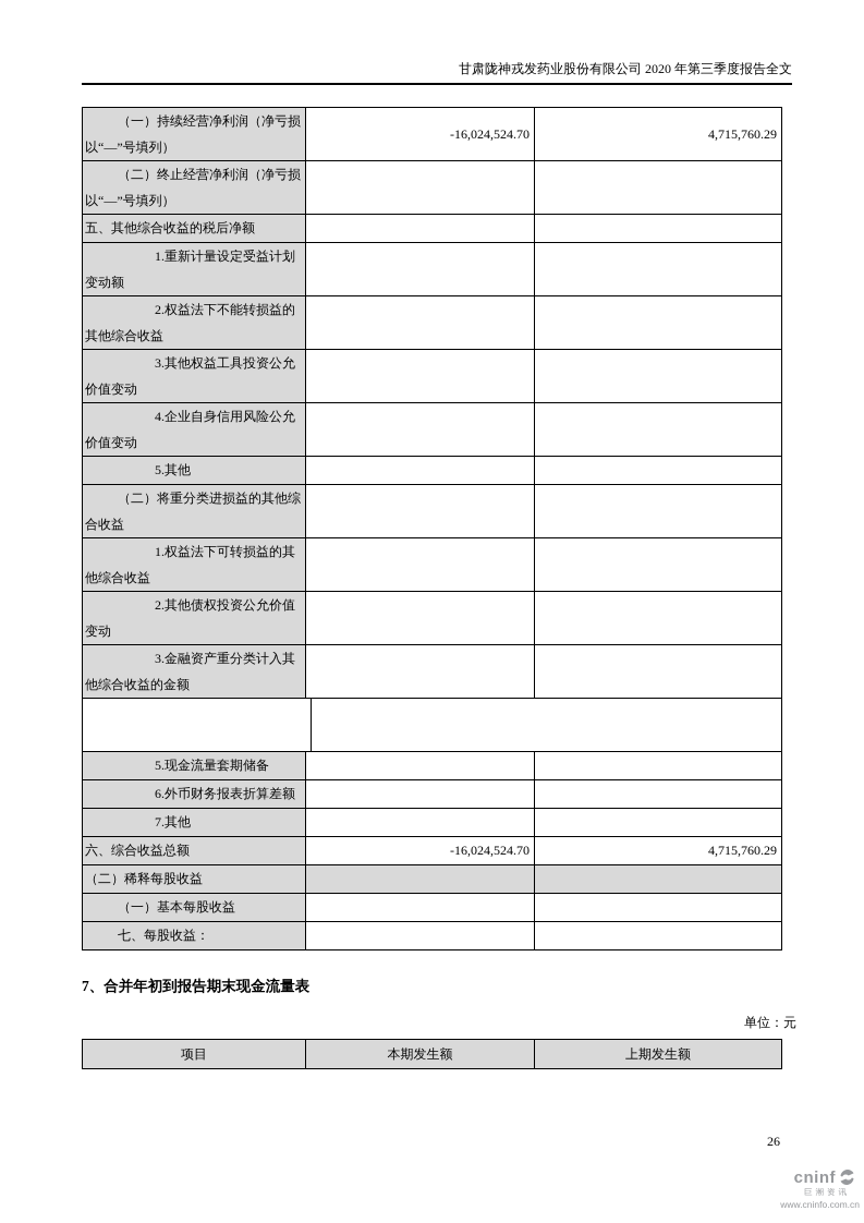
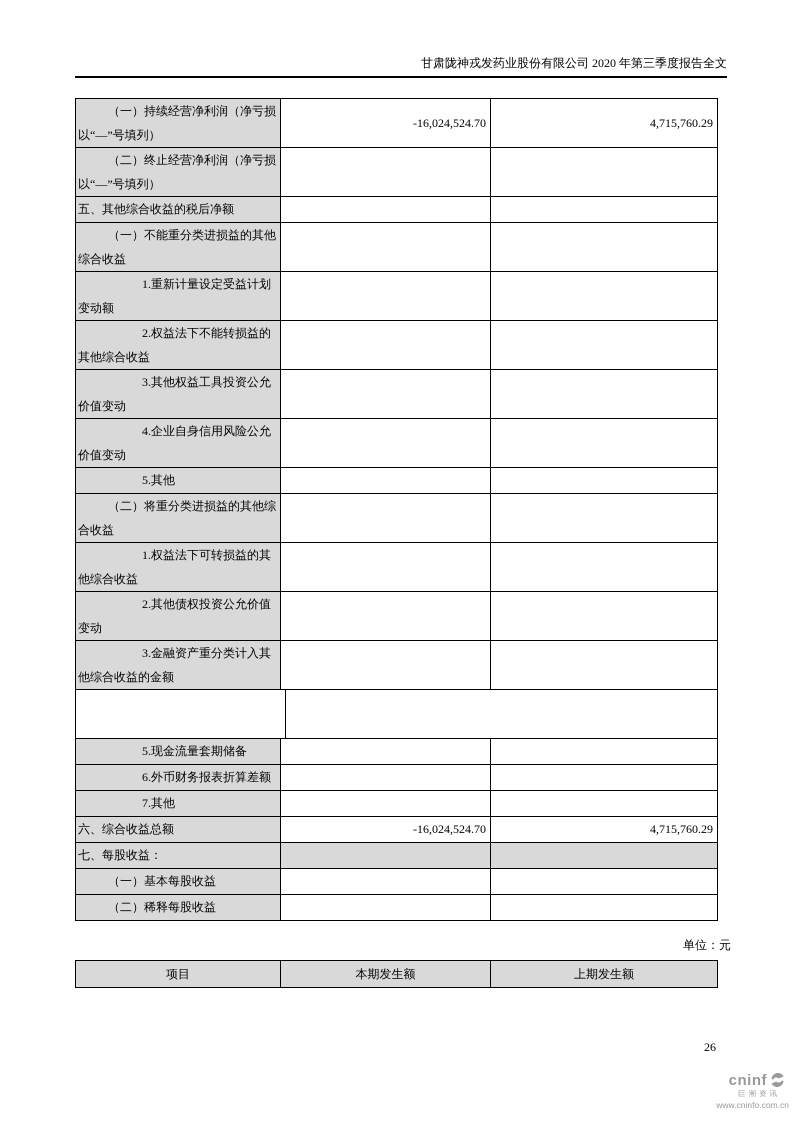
  甘肃陇神戎发药业股份有限公司 2020 年第三季度报告全文
  （一）持续经营净利润（净亏损以“—”号填列）
  -16,024,524.70
  4,715,760.29
  （二）终止经营净利润（净亏损以“—”号填列）
  五、其他综合收益的税后净额
+ （一）不能重分类进损益的其他综合收益
  1.重新计量设定受益计划变动额
  2.权益法下不能转损益的其他综合收益
  3.其他权益工具投资公允价值变动
  4.企业自身信用风险公允价值变动
  5.其他
  （二）将重分类进损益的其他综合收益
  1.权益法下可转损益的其他综合收益
  2.其他债权投资公允价值变动
  3.金融资产重分类计入其他综合收益的金额
  5.现金流量套期储备
  6.外币财务报表折算差额
  7.其他
  六、综合收益总额
  -16,024,524.70
  4,715,760.29
- （二）稀释每股收益
+ 七、每股收益：
  （一）基本每股收益
- 七、每股收益：
+ （二）稀释每股收益
- 7、合并年初到报告期末现金流量表
  单位：元
  项目
  本期发生额
  上期发生额
  26
  cninf
  巨潮资讯
  www.cninfo.com.cn
